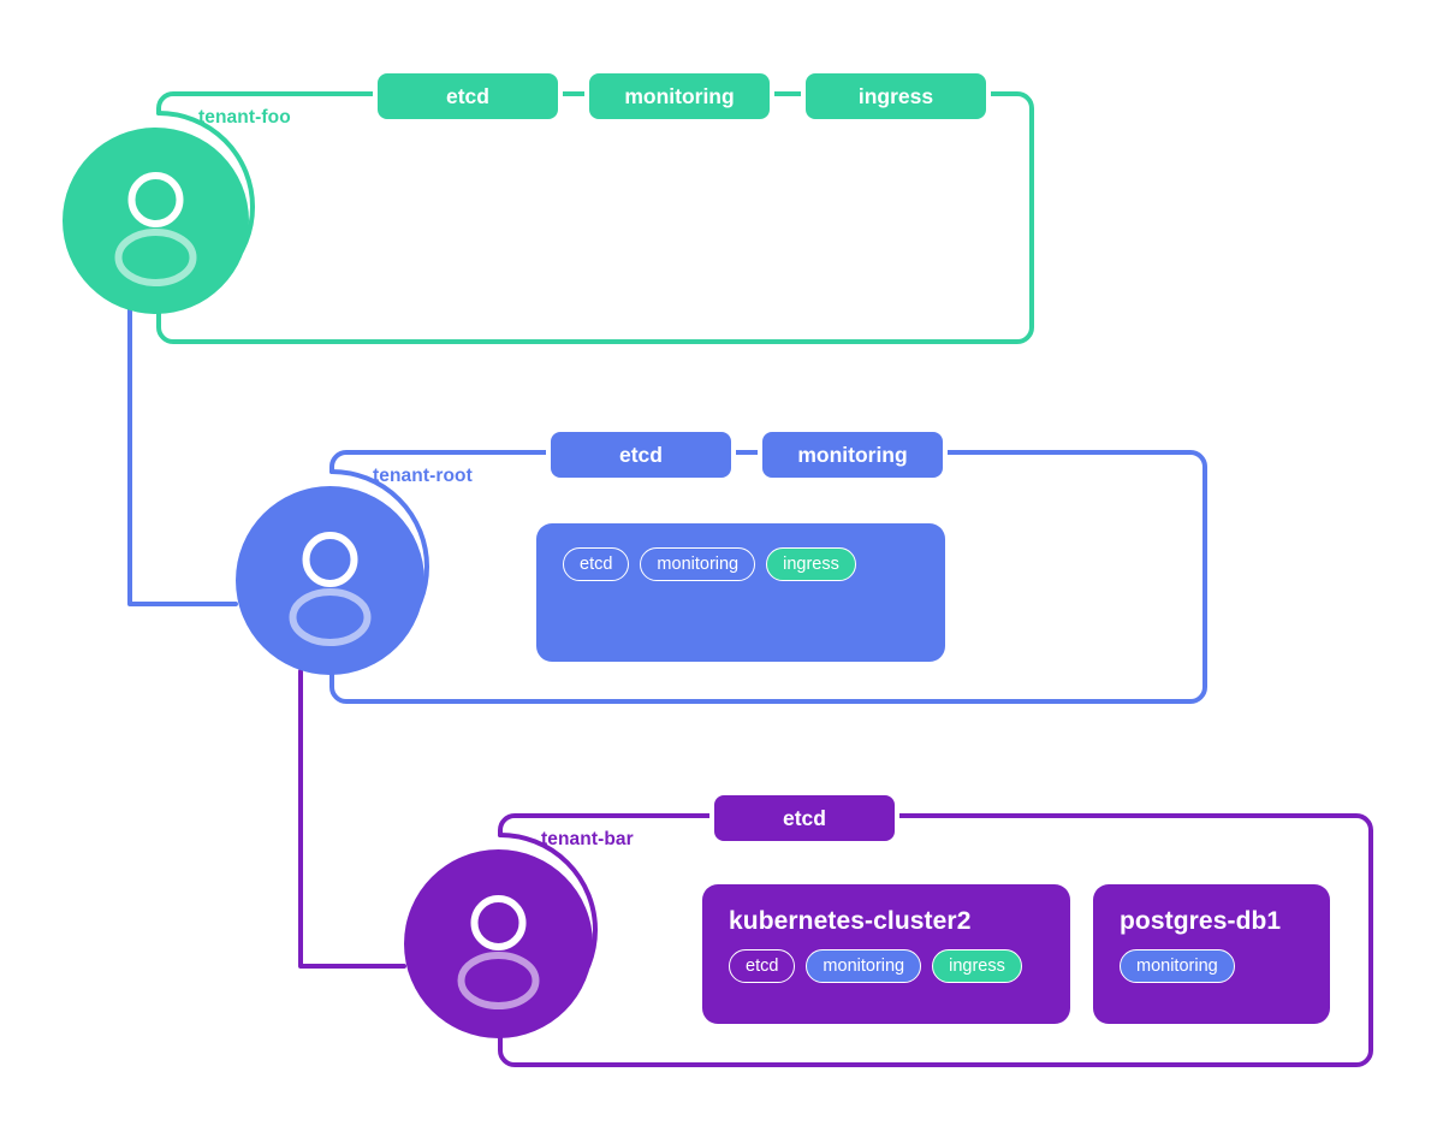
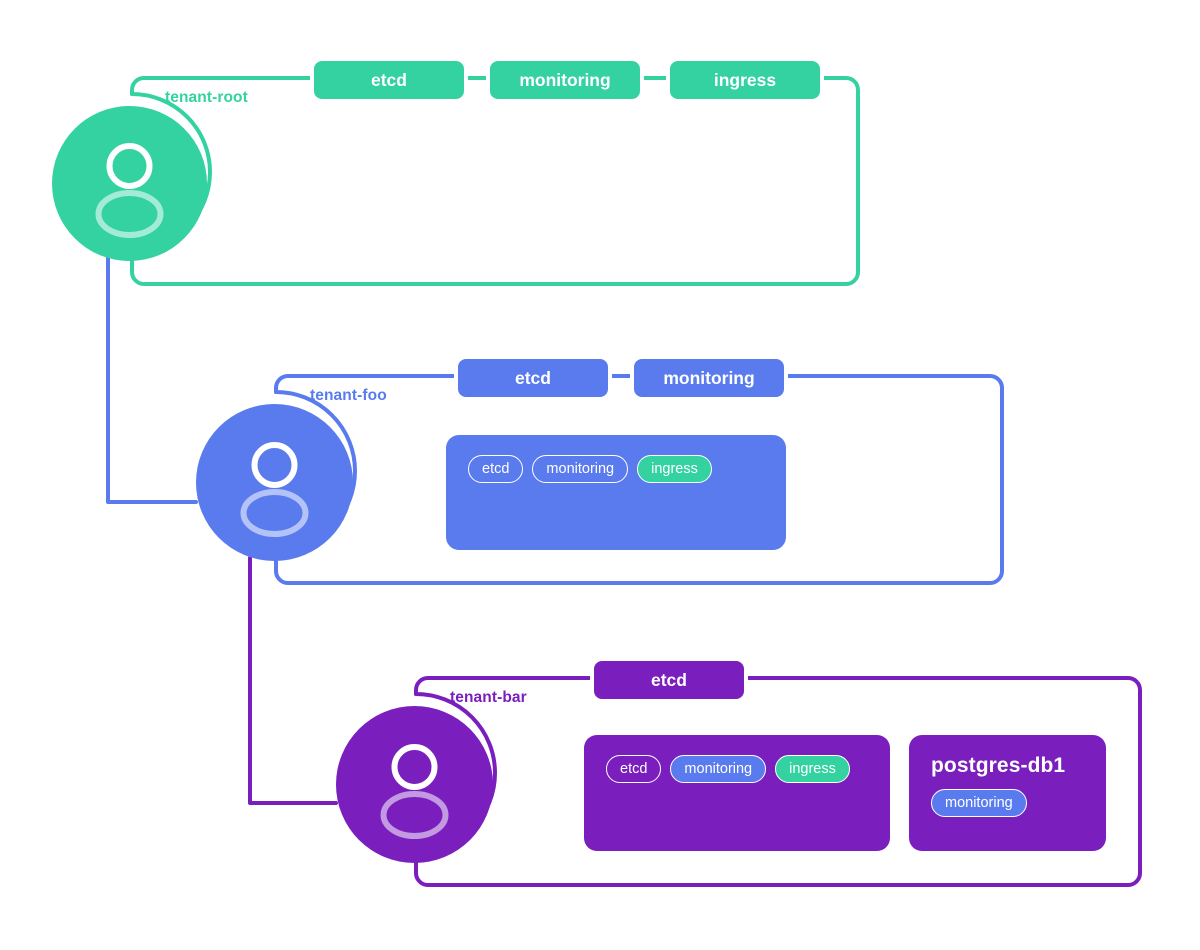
- tenant-foo
+ tenant-root
  etcd
  monitoring
  ingress
- tenant-root
+ tenant-foo
  etcd
  monitoring
  etcd
  monitoring
  ingress
  tenant-bar
  etcd
- kubernetes-cluster2
  etcd
  monitoring
  ingress
  postgres-db1
  monitoring
